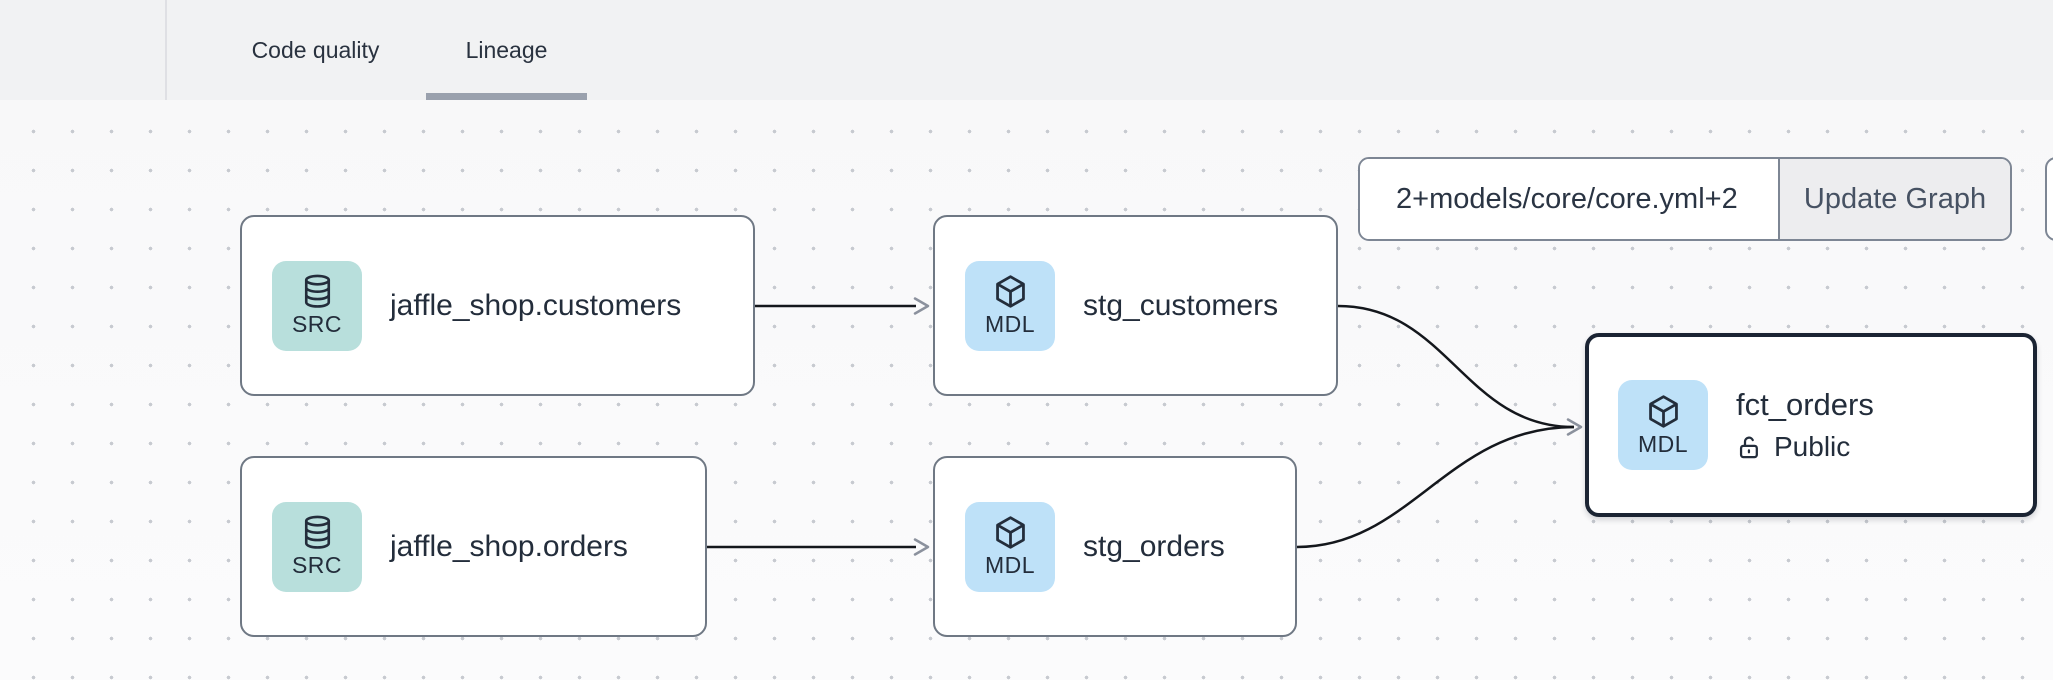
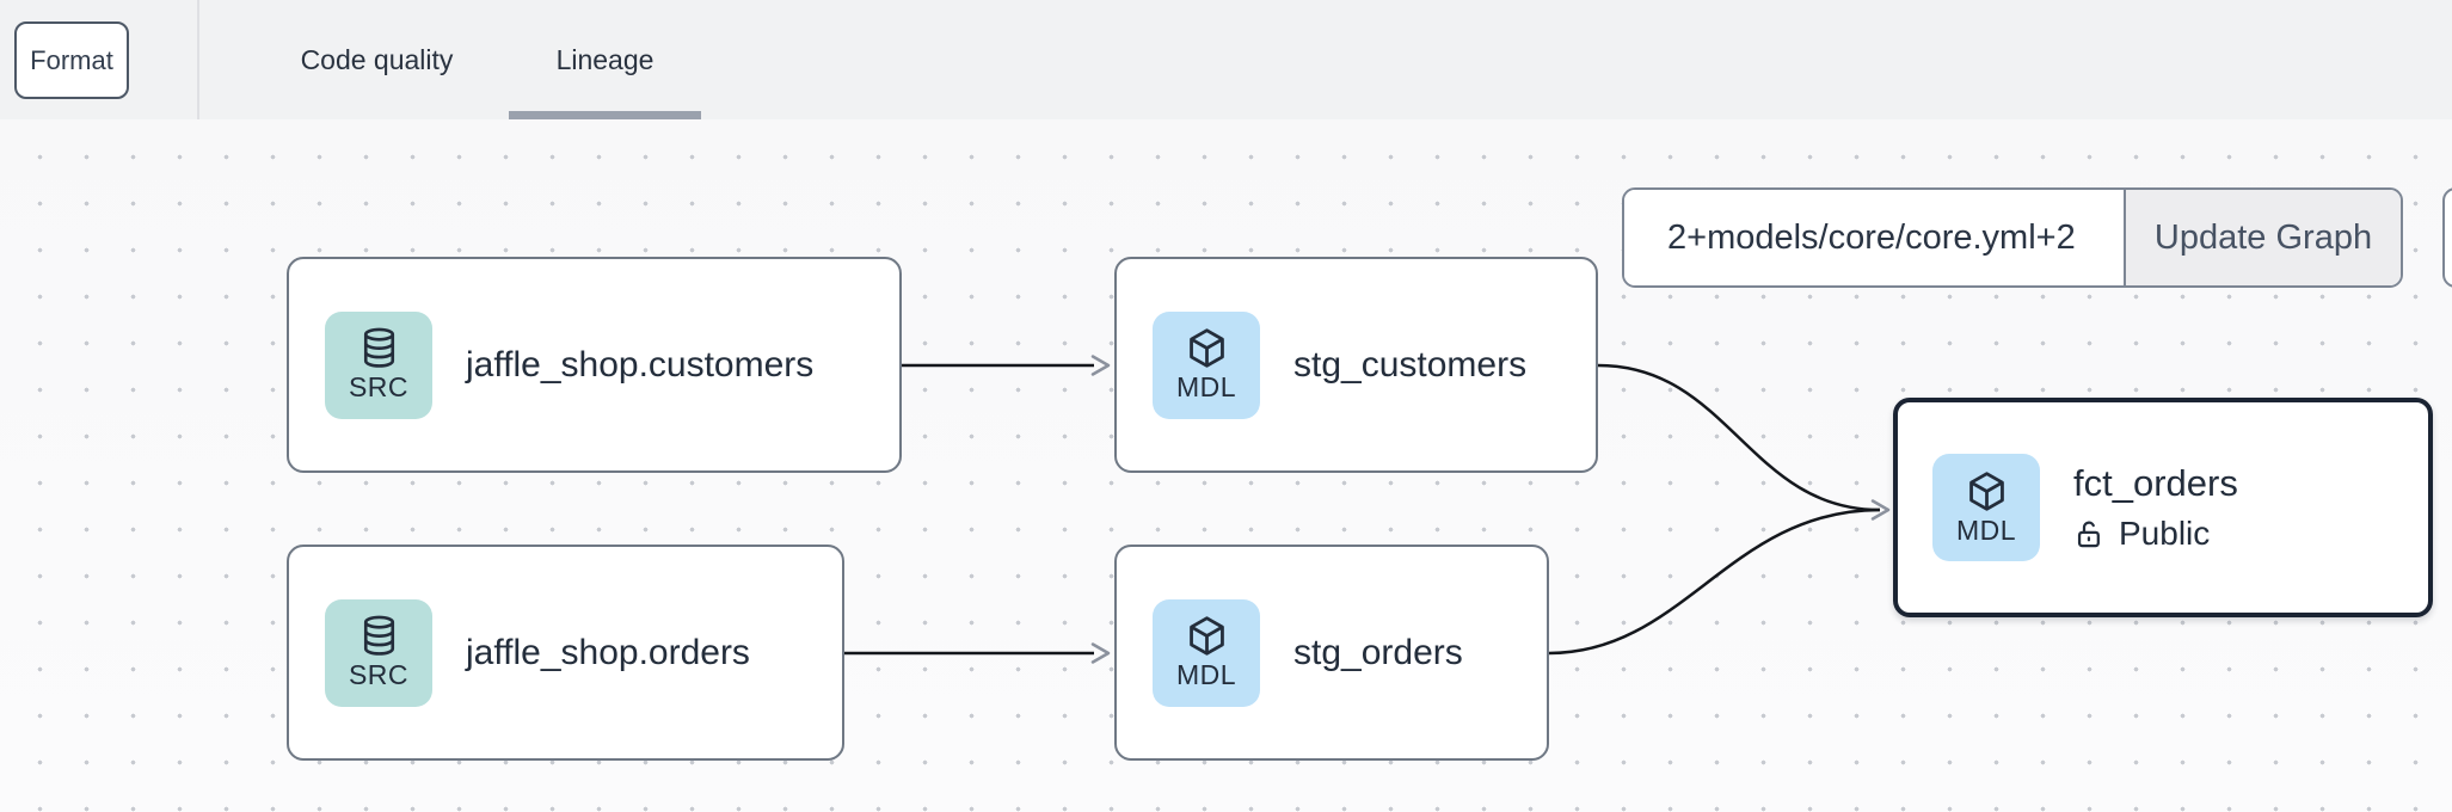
+ Format
  Code quality
  Lineage
  SRC
  jaffle_shop.customers
  MDL
  stg_customers
  SRC
  jaffle_shop.orders
  MDL
  stg_orders
  MDL
  fct_orders
  Public
  2+models/core/core.yml+2
  Update Graph
